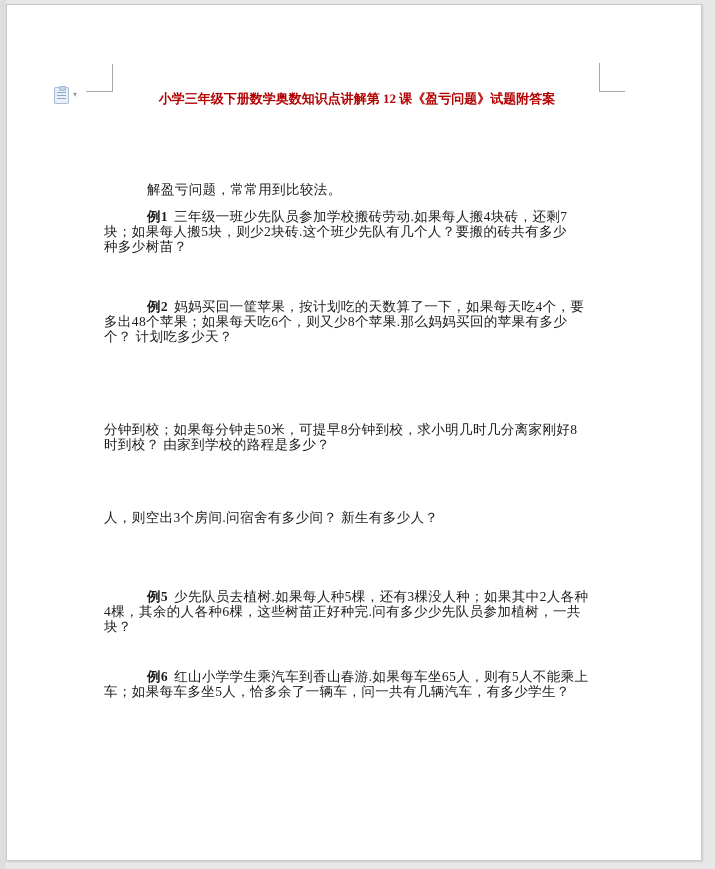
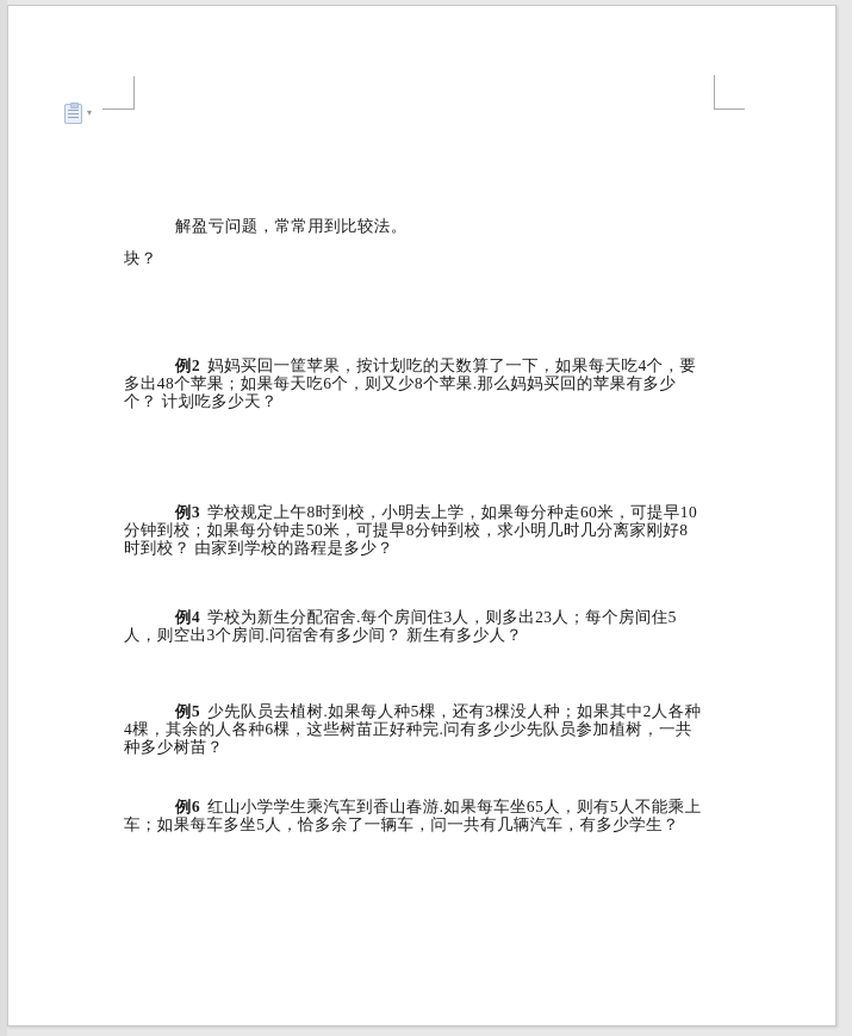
  ▾
- 小学三年级下册数学奥数知识点讲解第 12 课《盈亏问题》试题附答案
  解盈亏问题，常常用到比较法。
- 例1 三年级一班少先队员参加学校搬砖劳动.如果每人搬4块砖，还剩7
- 块；如果每人搬5块，则少2块砖.这个班少先队有几个人？要搬的砖共有多少
- 种多少树苗？
+ 块？
  例2 妈妈买回一筐苹果，按计划吃的天数算了一下，如果每天吃4个，要
  多出48个苹果；如果每天吃6个，则又少8个苹果.那么妈妈买回的苹果有多少
  个？ 计划吃多少天？
+ 例3 学校规定上午8时到校，小明去上学，如果每分种走60米，可提早10
  分钟到校；如果每分钟走50米，可提早8分钟到校，求小明几时几分离家刚好8
  时到校？ 由家到学校的路程是多少？
+ 例4 学校为新生分配宿舍.每个房间住3人，则多出23人；每个房间住5
  人，则空出3个房间.问宿舍有多少间？ 新生有多少人？
  例5 少先队员去植树.如果每人种5棵，还有3棵没人种；如果其中2人各种
  4棵，其余的人各种6棵，这些树苗正好种完.问有多少少先队员参加植树，一共
- 块？
+ 种多少树苗？
  例6 红山小学学生乘汽车到香山春游.如果每车坐65人，则有5人不能乘上
  车；如果每车多坐5人，恰多余了一辆车，问一共有几辆汽车，有多少学生？
